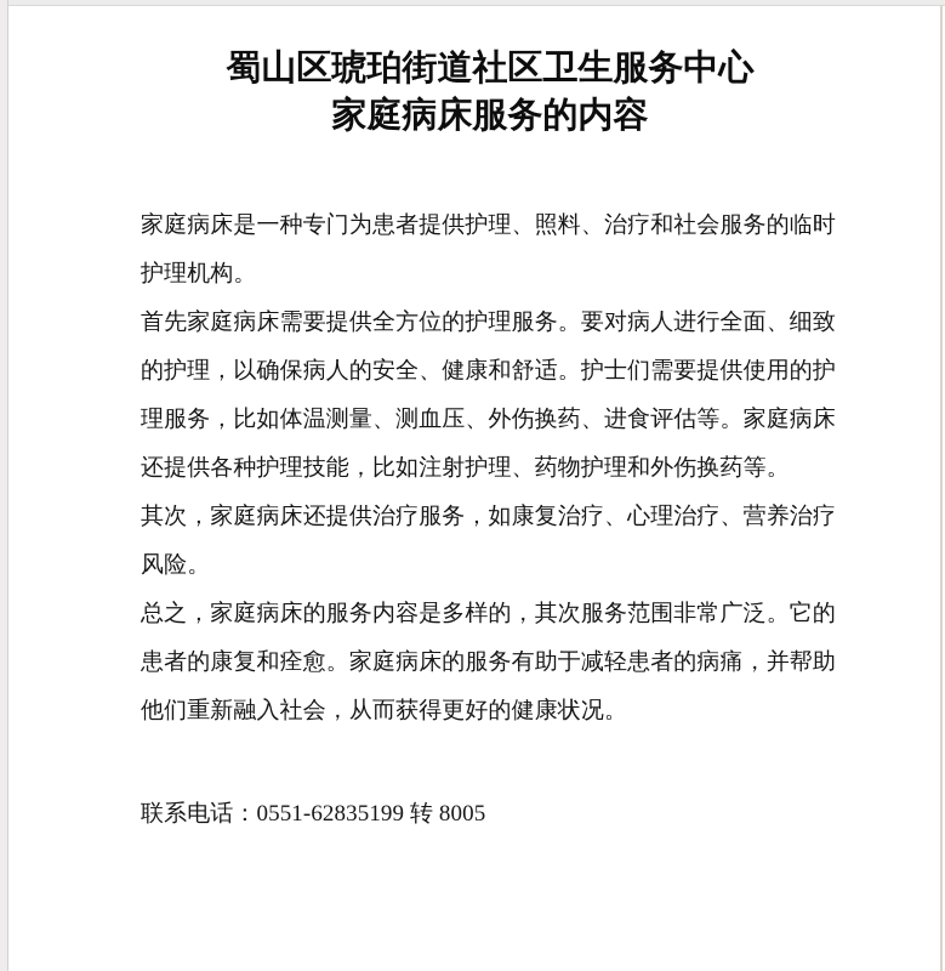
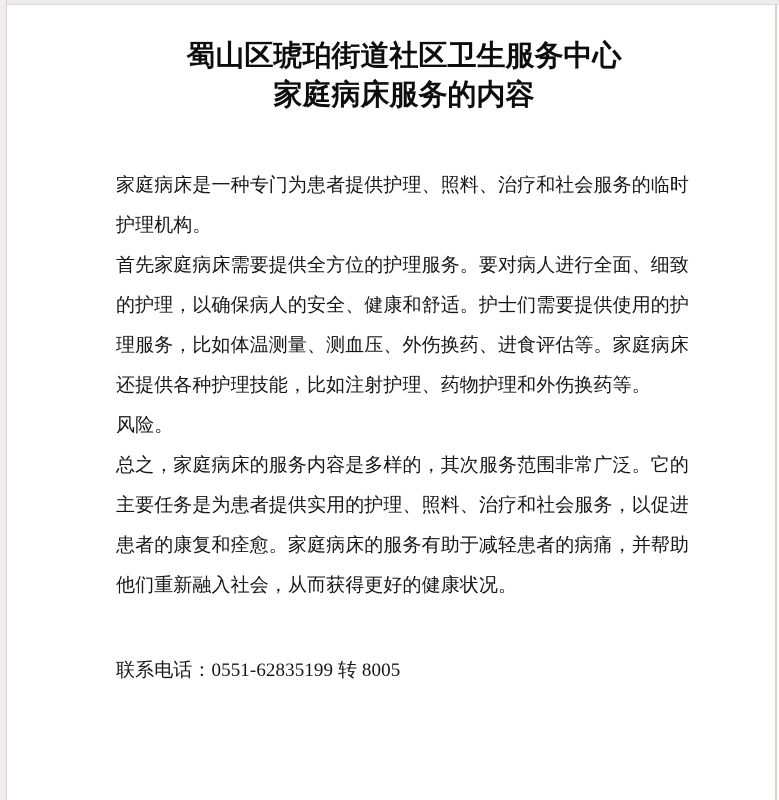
  蜀山区琥珀街道社区卫生服务中心
  家庭病床服务的内容
  家庭病床是一种专门为患者提供护理、照料、治疗和社会服务的临时
  护理机构。
  首先家庭病床需要提供全方位的护理服务。要对病人进行全面、细致
  的护理，以确保病人的安全、健康和舒适。护士们需要提供使用的护
  理服务，比如体温测量、测血压、外伤换药、进食评估等。家庭病床
  还提供各种护理技能，比如注射护理、药物护理和外伤换药等。
- 其次，家庭病床还提供治疗服务，如康复治疗、心理治疗、营养治疗
  风险。
  总之，家庭病床的服务内容是多样的，其次服务范围非常广泛。它的
+ 主要任务是为患者提供实用的护理、照料、治疗和社会服务，以促进
  患者的康复和痊愈。家庭病床的服务有助于减轻患者的病痛，并帮助
  他们重新融入社会，从而获得更好的健康状况。
  联系电话：0551-62835199 转 8005
